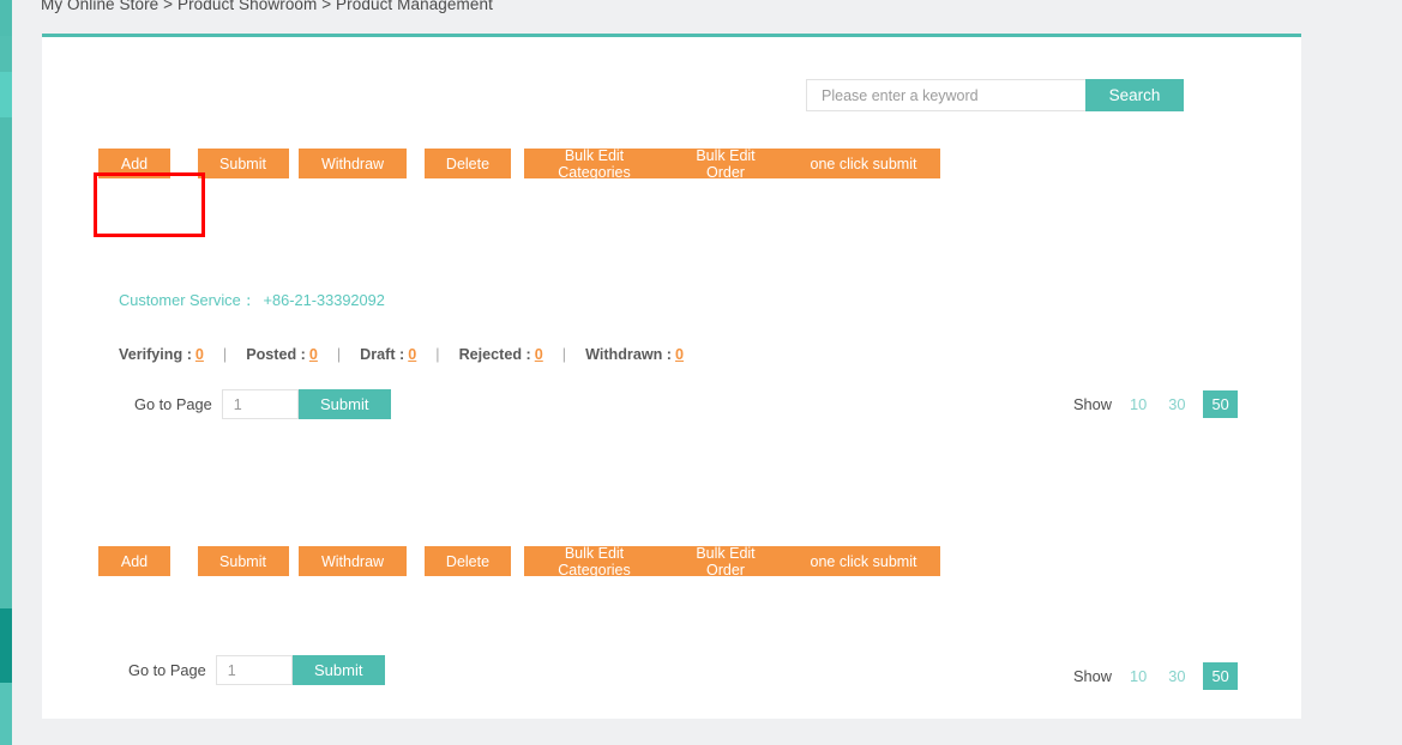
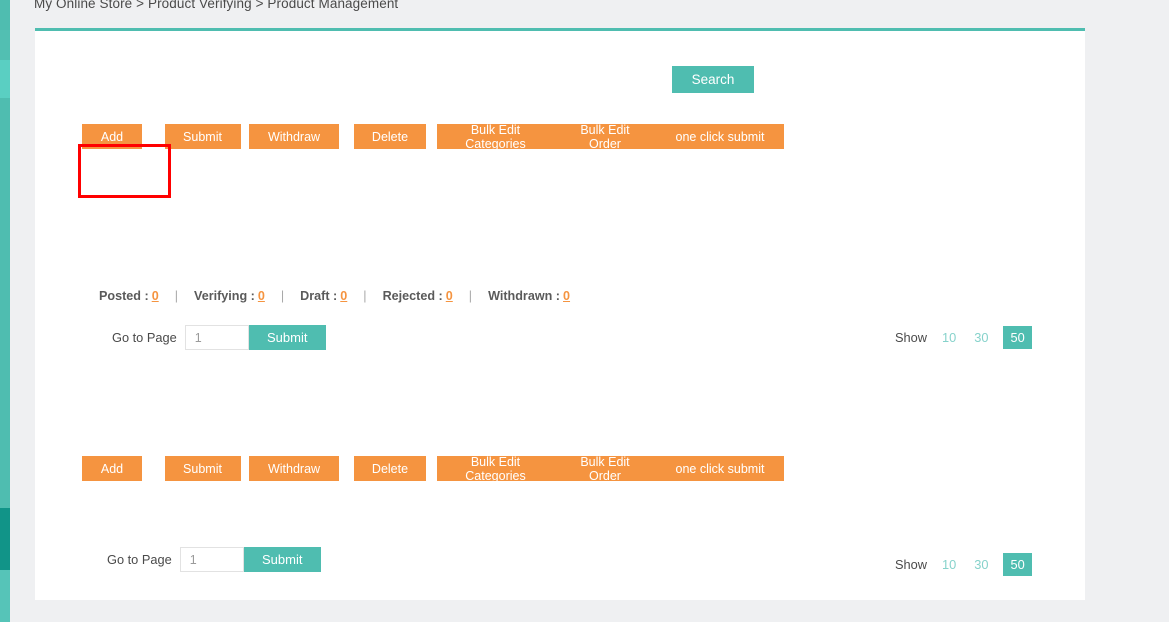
- My Online Store > Product Showroom > Product Management
+ My Online Store > Product Verifying > Product Management
- Please enter a keyword
  Search
  Add
  Submit
  Withdraw
  Delete
  Bulk Edit Categories
  Bulk Edit Order
  one click submit
- Customer Service： +86-21-33392092
- Verifying : 0
+ Posted : 0
  |
- Posted : 0
+ Verifying : 0
  |
  Draft : 0
  |
  Rejected : 0
  |
  Withdrawn : 0
  Go to Page
  1
  Submit
  Show
  10
  30
  50
  Add
  Submit
  Withdraw
  Delete
  Bulk Edit Categories
  Bulk Edit Order
  one click submit
  Go to Page
  1
  Submit
  Show
  10
  30
  50
